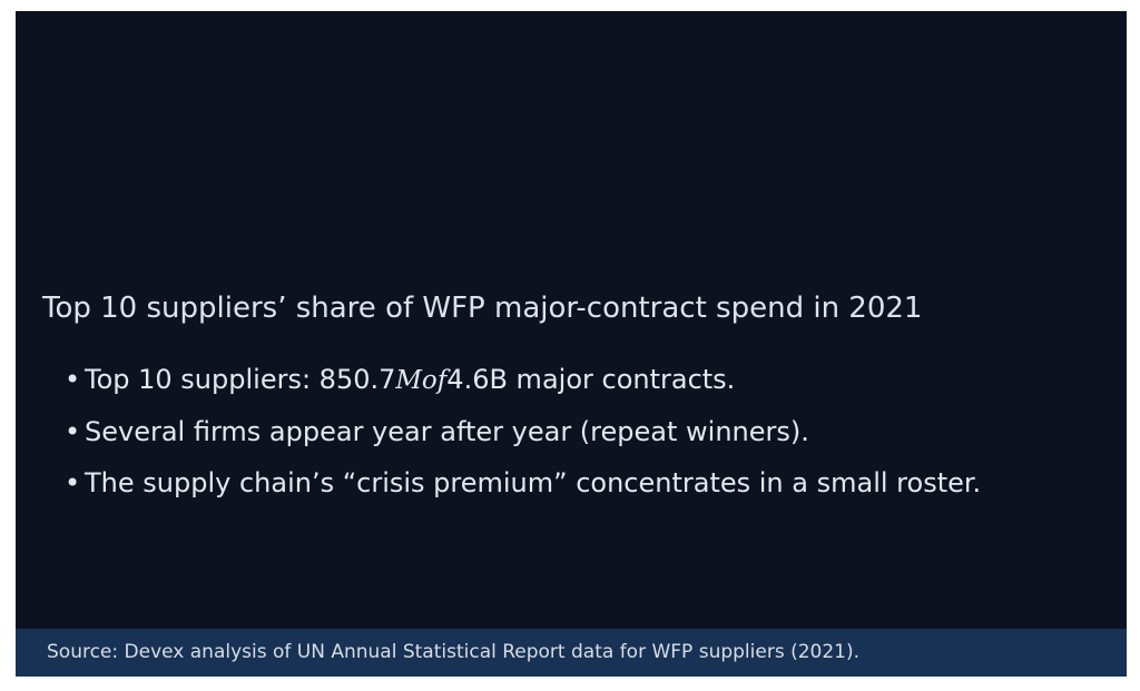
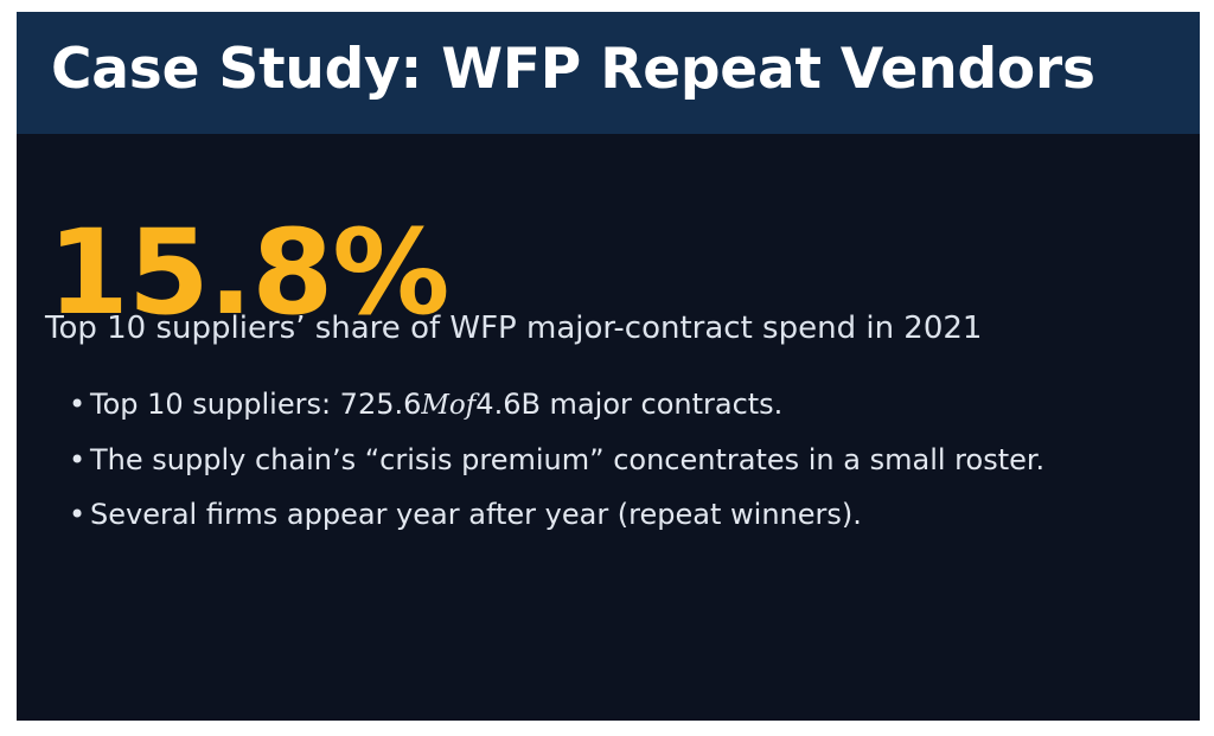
+ Case Study: WFP Repeat Vendors
+ 15.8%
  Top 10 suppliers’ share of WFP major-contract spend in 2021
  •
- Top 10 suppliers: 850.7Mof4.6B major contracts.
+ Top 10 suppliers: 725.6Mof4.6B major contracts.
  •
- Several firms appear year after year (repeat winners).
+ The supply chain’s “crisis premium” concentrates in a small roster.
  •
- The supply chain’s “crisis premium” concentrates in a small roster.
+ Several firms appear year after year (repeat winners).
- Source: Devex analysis of UN Annual Statistical Report data for WFP suppliers (2021).
